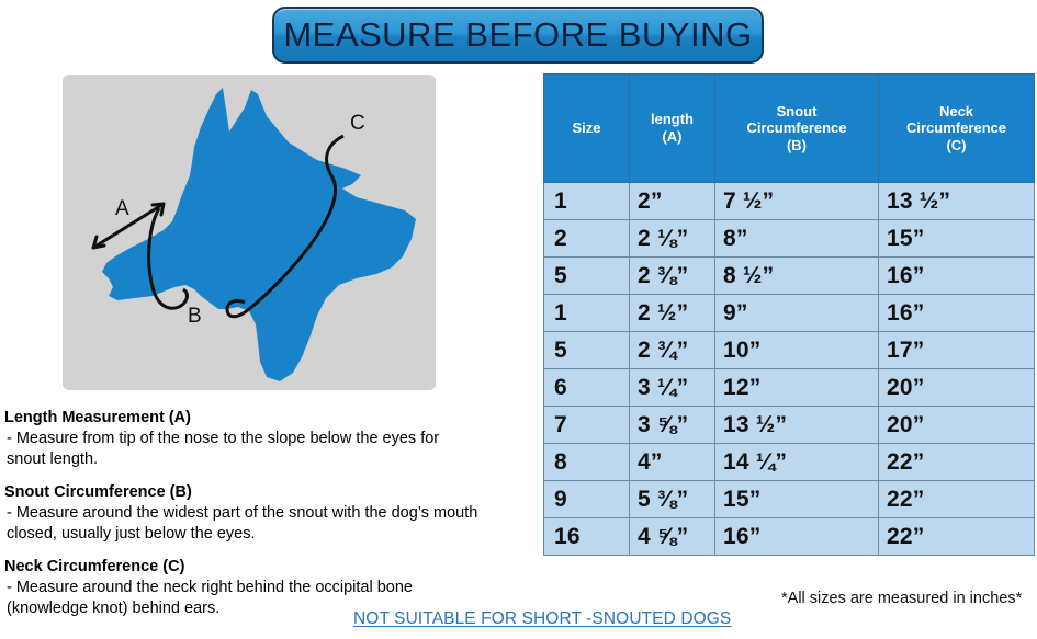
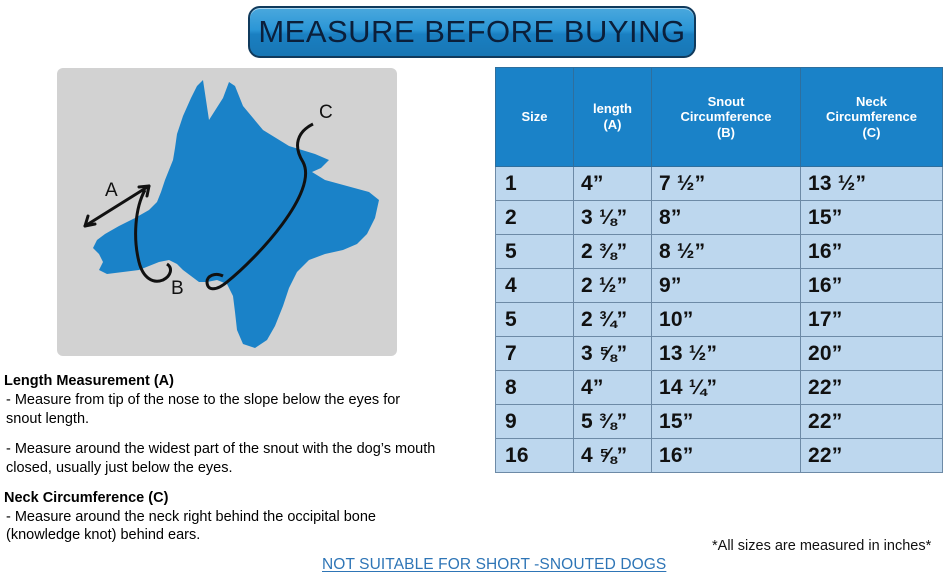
  MEASURE BEFORE BUYING
  A
  B
  C
  Length Measurement (A)
  - Measure from tip of the nose to the slope below the eyes for
  snout length.
- Snout Circumference (B)
  - Measure around the widest part of the snout with the dog’s mouth
  closed, usually just below the eyes.
  Neck Circumference (C)
  - Measure around the neck right behind the occipital bone
  (knowledge knot) behind ears.
  Size	length (A)	Snout Circumference (B)	Neck Circumference (C)
- 1	2”	7 ½”	13 ½”
+ 1	4”	7 ½”	13 ½”
- 2	2 ⅛”	8”	15”
+ 2	3 ⅛”	8”	15”
  5	2 ⅜”	8 ½”	16”
- 1	2 ½”	9”	16”
+ 4	2 ½”	9”	16”
  5	2 ¾”	10”	17”
- 6	3 ¼”	12”	20”
  7	3 ⅝”	13 ½”	20”
  8	4”	14 ¼”	22”
  9	5 ⅜”	15”	22”
  16	4 ⅝”	16”	22”
  NOT SUITABLE FOR SHORT -SNOUTED DOGS
  *All sizes are measured in inches*
